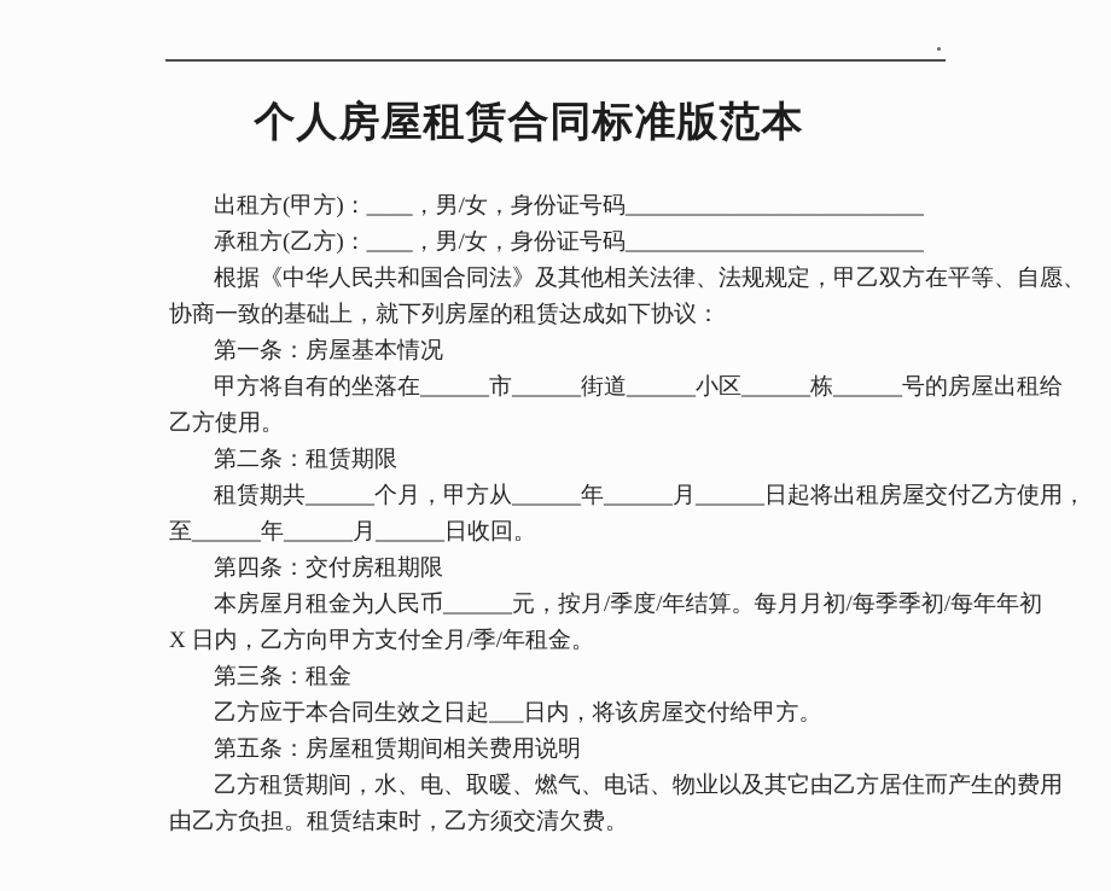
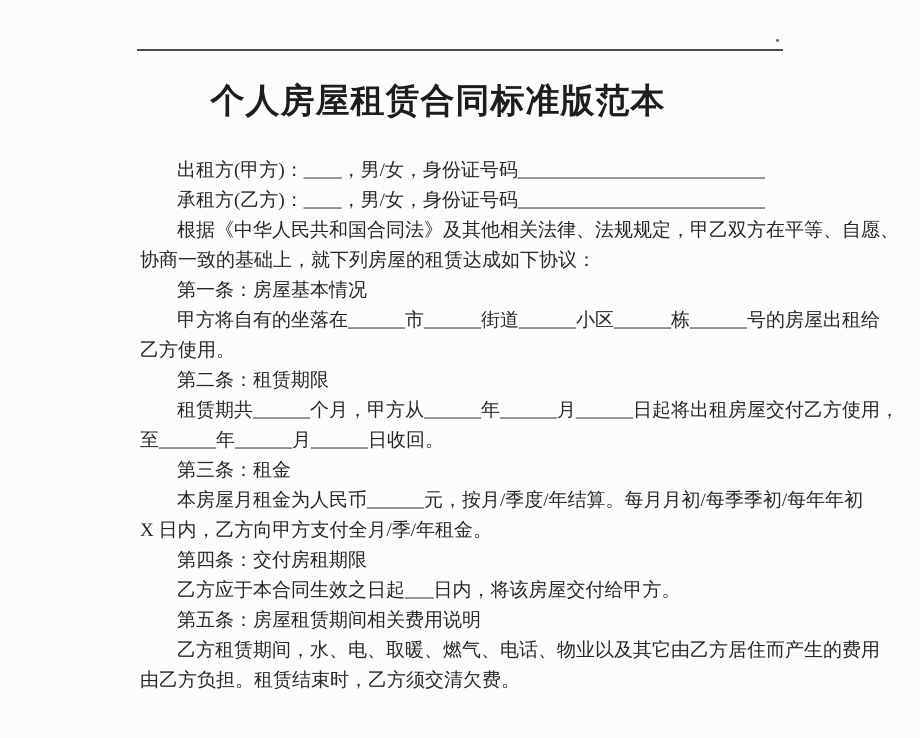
  个人房屋租赁合同标准版范本
  出租方(甲方)：____，男/女，身份证号码__________________________
  承租方(乙方)：____，男/女，身份证号码__________________________
  根据《中华人民共和国合同法》及其他相关法律、法规规定，甲乙双方在平等、自愿、
  协商一致的基础上，就下列房屋的租赁达成如下协议：
  第一条：房屋基本情况
  甲方将自有的坐落在______市______街道______小区______栋______号的房屋出租给
  乙方使用。
  第二条：租赁期限
  租赁期共______个月，甲方从______年______月______日起将出租房屋交付乙方使用，
  至______年______月______日收回。
- 第四条：交付房租期限
+ 第三条：租金
  本房屋月租金为人民币______元，按月/季度/年结算。每月月初/每季季初/每年年初
  X 日内，乙方向甲方支付全月/季/年租金。
- 第三条：租金
+ 第四条：交付房租期限
  乙方应于本合同生效之日起___日内，将该房屋交付给甲方。
  第五条：房屋租赁期间相关费用说明
  乙方租赁期间，水、电、取暖、燃气、电话、物业以及其它由乙方居住而产生的费用
  由乙方负担。租赁结束时，乙方须交清欠费。
